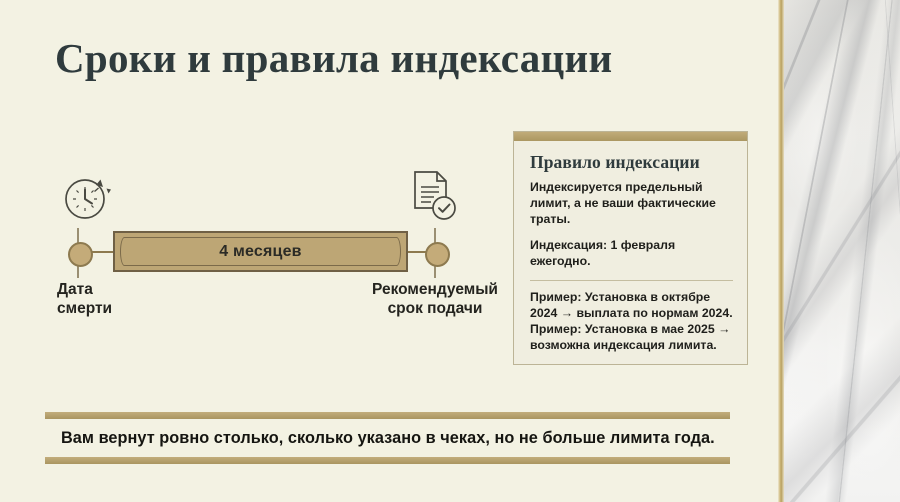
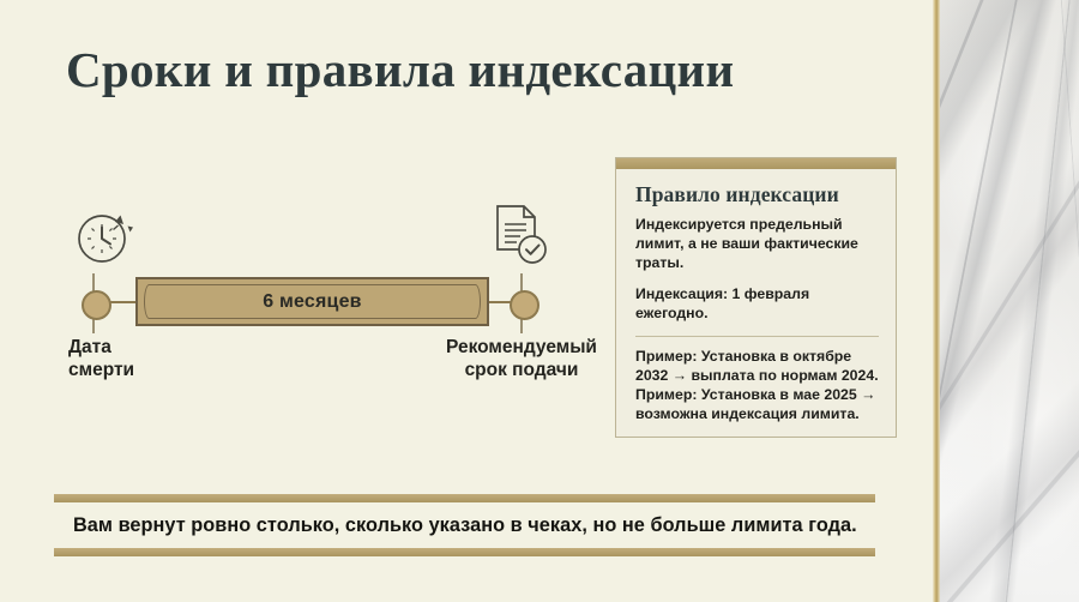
  Сроки и правила индексации
- 4 месяцев
+ 6 месяцев
  Дата
  смерти
  Рекомендуемый
  срок подачи
  Правило индексации
  Индексируется предельный лимит, а не ваши фактические траты.
  Индексация: 1 февраля ежегодно.
- Пример: Установка в октябре 2024 → выплата по нормам 2024. Пример: Установка в мае 2025 → возможна индексация лимита.
+ Пример: Установка в октябре 2032 → выплата по нормам 2024. Пример: Установка в мае 2025 → возможна индексация лимита.
  Вам вернут ровно столько, сколько указано в чеках, но не больше лимита года.
